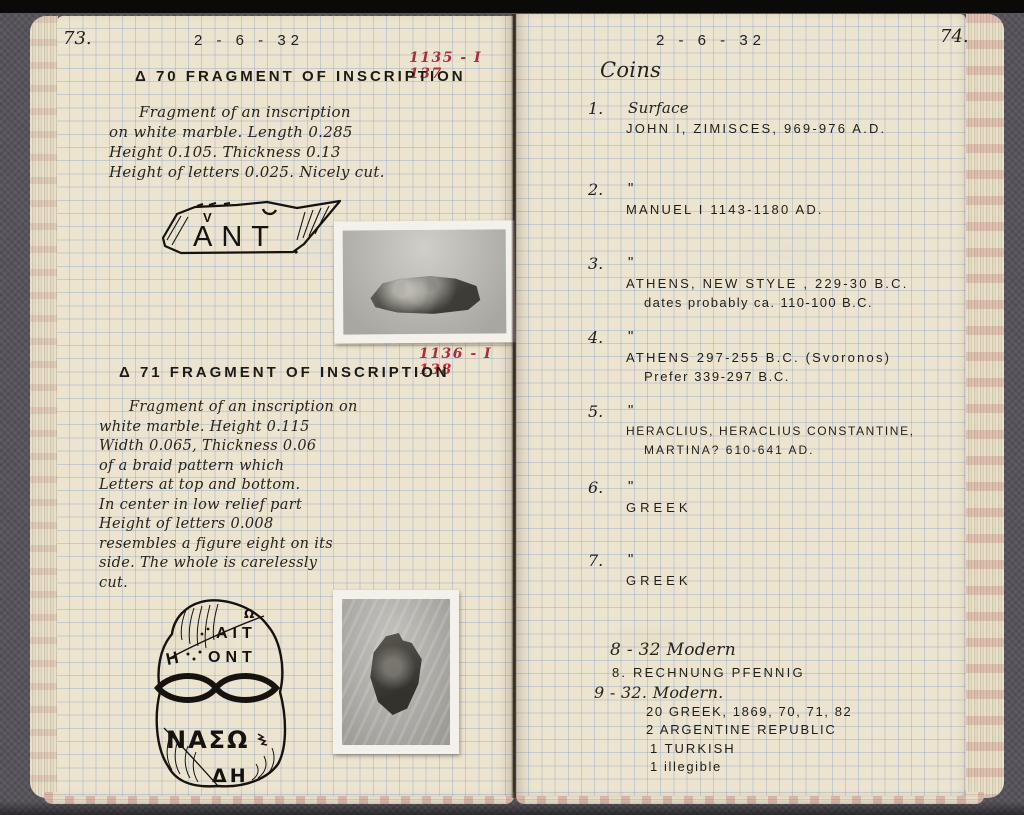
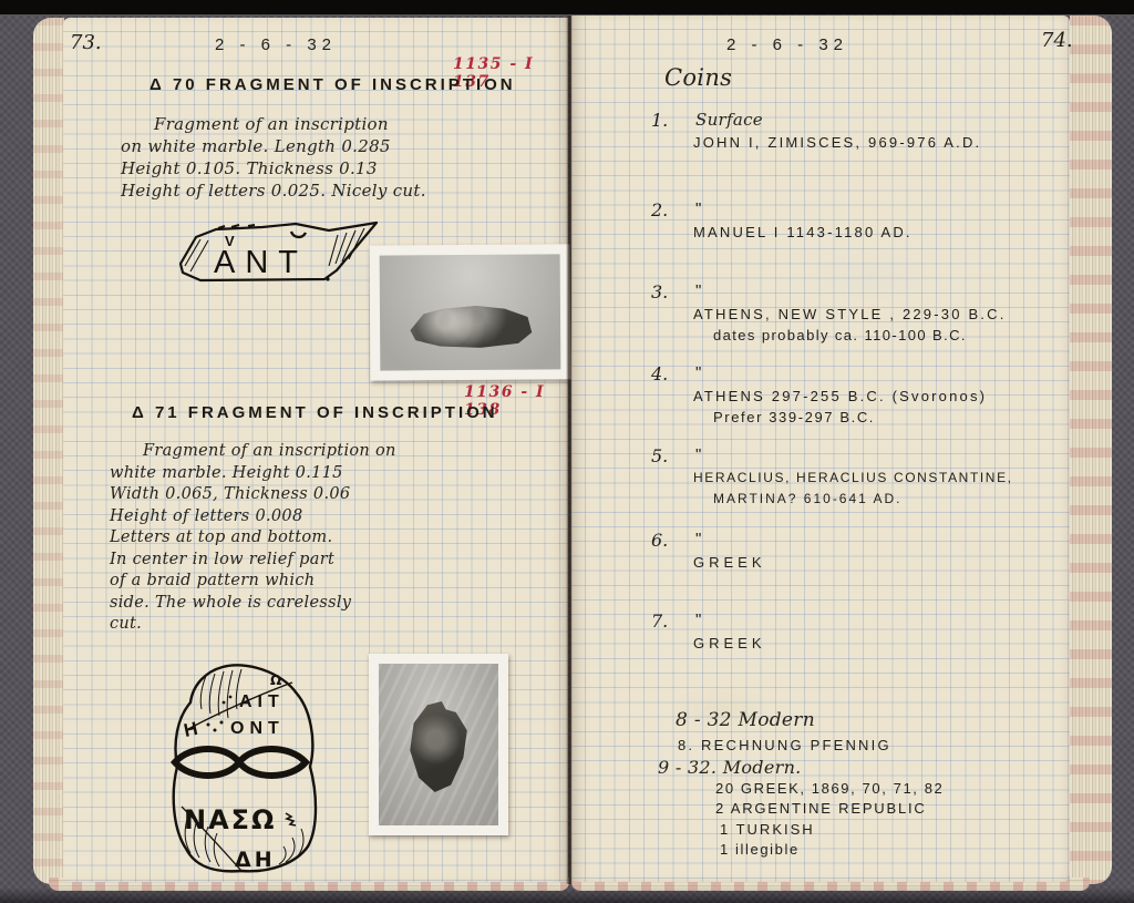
  73.
  2 - 6 - 32
  1135 - I 137
  Δ 70 FRAGMENT OF INSCRIPTION
  Fragment of an inscription
  on white marble. Length 0.285
  Height 0.105. Thickness 0.13
  Height of letters 0.025. Nicely cut.
  V
  ANT
  1136 - I 138
  Δ 71 FRAGMENT OF INSCRIPTION
  Fragment of an inscription on
  white marble. Height 0.115
  Width 0.065, Thickness 0.06
- of a braid pattern which
+ Height of letters 0.008
  Letters at top and bottom.
  In center in low relief part
- Height of letters 0.008
+ of a braid pattern which
- resembles a figure eight on its
  side. The whole is carelessly
  cut.
  Ω
  AIT
  ONT
  ΝΑΣΩ
  ΔΗ
  2 - 6 - 32
  74.
  Coins
  1.
  Surface
  JOHN I, ZIMISCES, 969-976 A.D.
  2.
  "
  MANUEL I 1143-1180 AD.
  3.
  "
  ATHENS, NEW STYLE , 229-30 B.C.
  dates probably ca. 110-100 B.C.
  4.
  "
  ATHENS 297-255 B.C. (Svoronos)
  Prefer 339-297 B.C.
  5.
  "
  HERACLIUS, HERACLIUS CONSTANTINE,
  MARTINA? 610-641 AD.
  6.
  "
  GREEK
  7.
  "
  GREEK
  8 - 32 Modern
  8. RECHNUNG PFENNIG
  9 - 32. Modern.
  20 GREEK, 1869, 70, 71, 82
  2 ARGENTINE REPUBLIC
  1 TURKISH
  1 illegible
